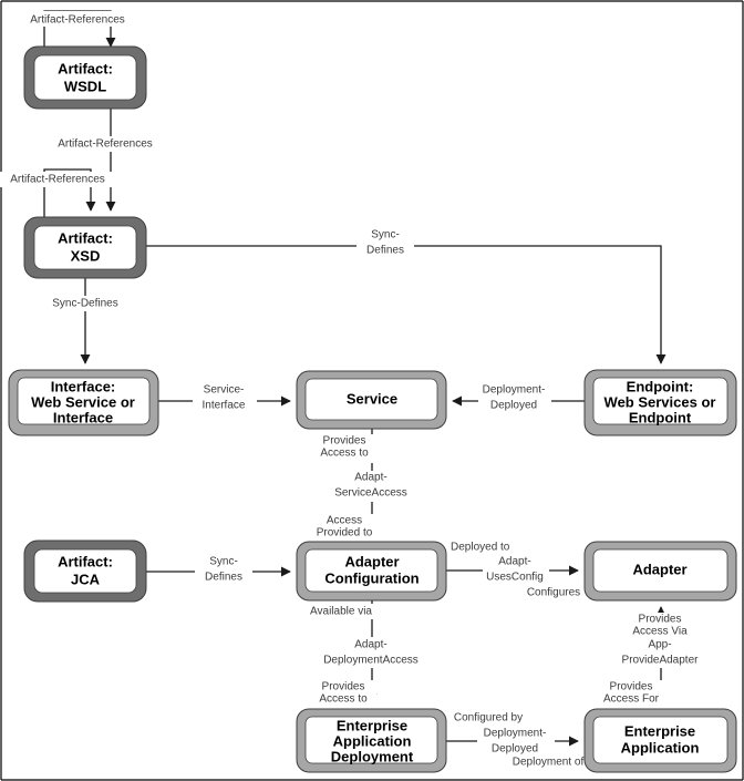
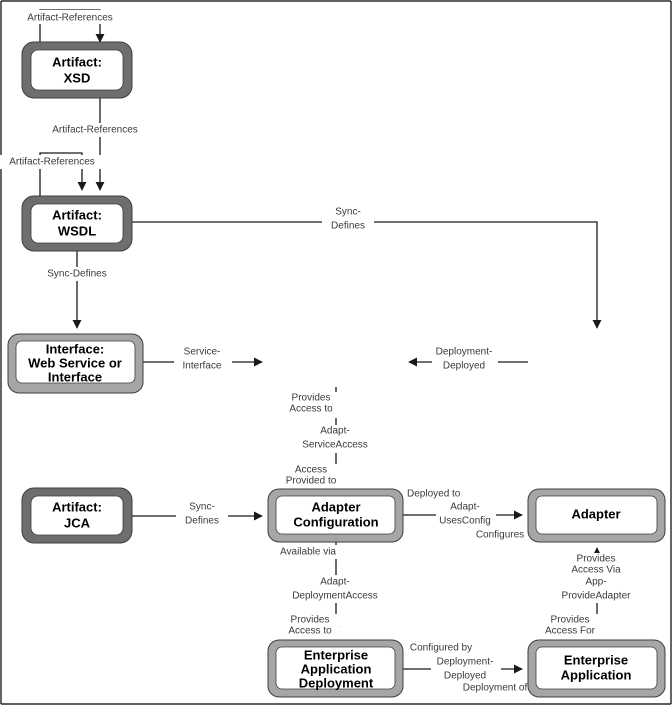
  Artifact-References
  Artifact-References
  Artifact-References
  Sync-
  Defines
  Sync-Defines
  Service-
  Interface
  Deployment-
  Deployed
  Provides
  Access to
  Adapt-
  ServiceAccess
  Access
  Provided to
  Sync-
  Defines
  Deployed to
  Adapt-
  UsesConfig
  Configures
  Available via
  Adapt-
  DeploymentAccess
  Provides
  Access to
  Provides
  Access Via
  App-
  ProvideAdapter
  Provides
  Access For
  Configured by
  Deployment-
  Deployed
  Deployment of
  Artifact:
- WSDL
+ XSD
  Artifact:
- XSD
+ WSDL
  Interface:
  Web Service or
  Interface
- Service
- Endpoint:
- Web Services or
- Endpoint
  Artifact:
  JCA
  Adapter
  Configuration
  Adapter
  Enterprise
  Application
  Deployment
  Enterprise
  Application
